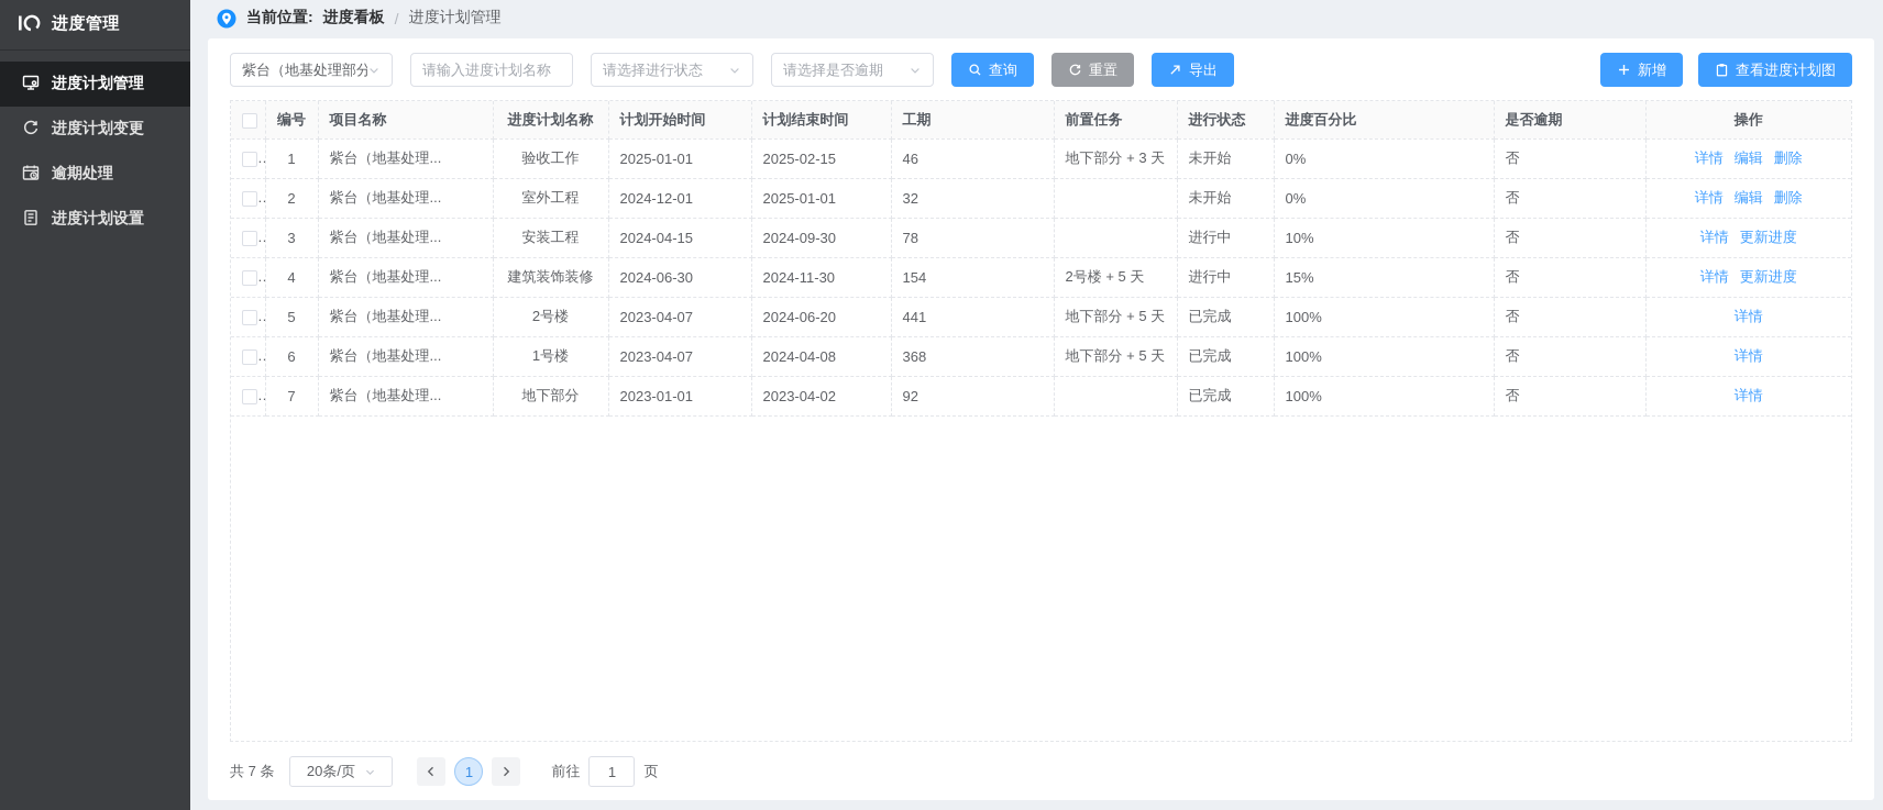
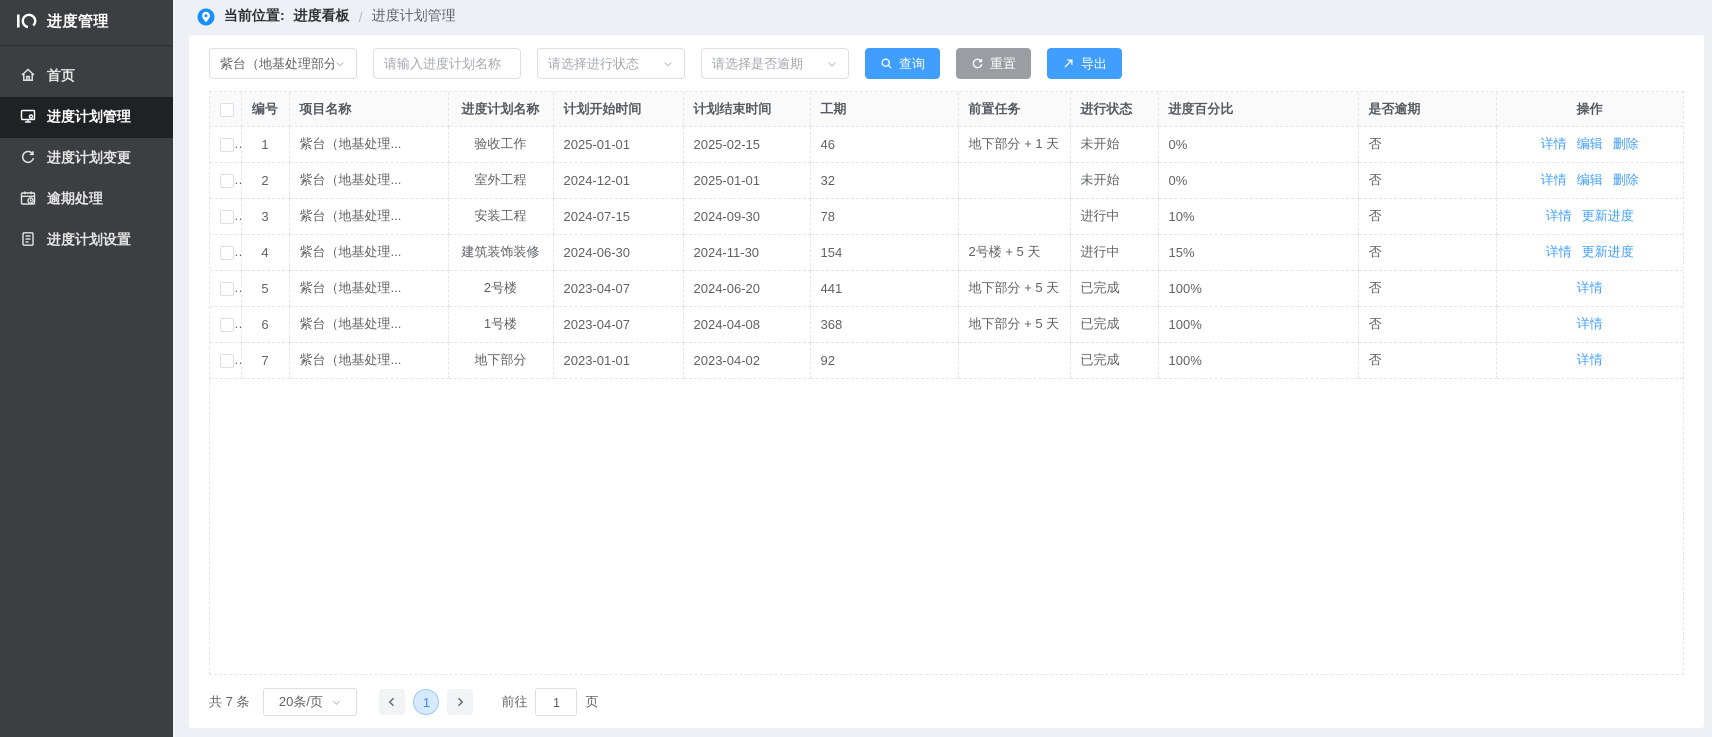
  进度管理
+ 首页
  进度计划管理
  进度计划变更
  逾期处理
  进度计划设置
  当前位置:
  进度看板
  /
  进度计划管理
  紫台（地基处理部分
  请输入进度计划名称
  请选择进行状态
  请选择是否逾期
  查询
  重置
  导出
- 新增
- 查看进度计划图
  	编号	项目名称	进度计划名称	计划开始时间	计划结束时间	工期	前置任务	进行状态	进度百分比	是否逾期	操作
- 	1	紫台（地基处理...	验收工作	2025-01-01	2025-02-15	46	地下部分 + 3 天	未开始	0%	否	详情 编辑 删除
+ 	1	紫台（地基处理...	验收工作	2025-01-01	2025-02-15	46	地下部分 + 1 天	未开始	0%	否	详情 编辑 删除
  	2	紫台（地基处理...	室外工程	2024-12-01	2025-01-01	32		未开始	0%	否	详情 编辑 删除
- 	3	紫台（地基处理...	安装工程	2024-04-15	2024-09-30	78		进行中	10%	否	详情 更新进度
+ 	3	紫台（地基处理...	安装工程	2024-07-15	2024-09-30	78		进行中	10%	否	详情 更新进度
  	4	紫台（地基处理...	建筑装饰装修	2024-06-30	2024-11-30	154	2号楼 + 5 天	进行中	15%	否	详情 更新进度
  	5	紫台（地基处理...	2号楼	2023-04-07	2024-06-20	441	地下部分 + 5 天	已完成	100%	否	详情
  	6	紫台（地基处理...	1号楼	2023-04-07	2024-04-08	368	地下部分 + 5 天	已完成	100%	否	详情
  	7	紫台（地基处理...	地下部分	2023-01-01	2023-04-02	92		已完成	100%	否	详情
  共 7 条
  20条/页
  1
  前往
  1
  页
